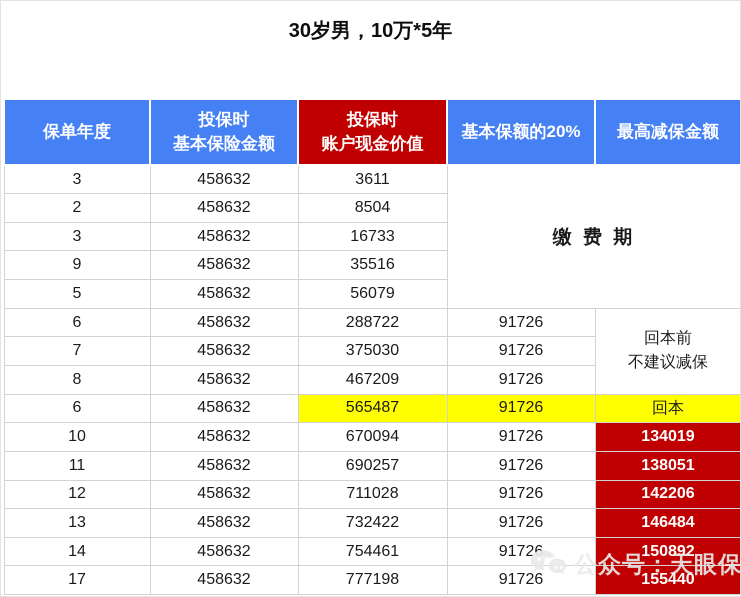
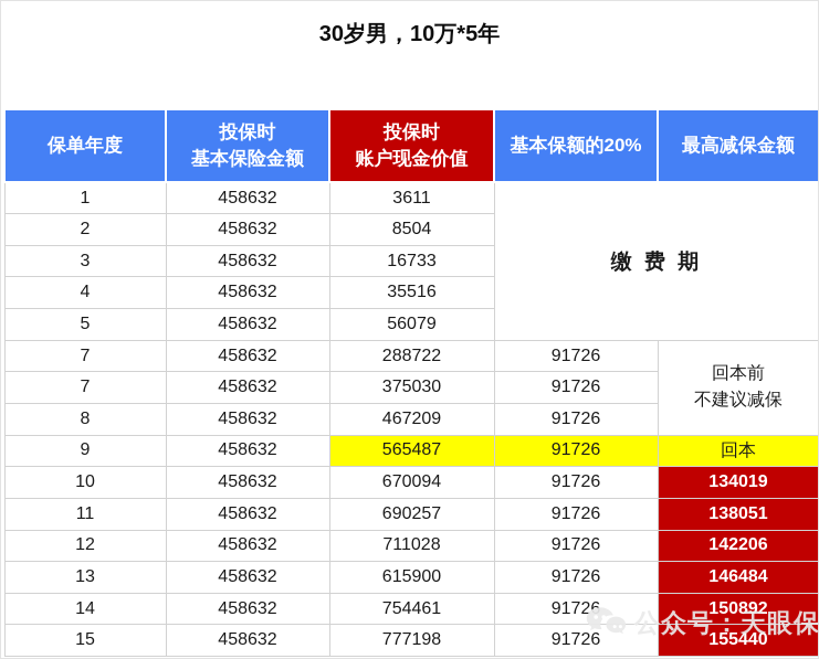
  30岁男，10万*5年
  保单年度	投保时 基本保险金额	投保时 账户现金价值	基本保额的20%	最高减保金额
- 3	458632	3611	缴 费 期
+ 1	458632	3611	缴 费 期
  2	458632	8504
  3	458632	16733
- 9	458632	35516
+ 4	458632	35516
  5	458632	56079
- 6	458632	288722	91726	回本前 不建议减保
+ 7	458632	288722	91726	回本前 不建议减保
  7	458632	375030	91726
  8	458632	467209	91726
- 6	458632	565487	91726	回本
+ 9	458632	565487	91726	回本
  10	458632	670094	91726	134019
  11	458632	690257	91726	138051
  12	458632	711028	91726	142206
- 13	458632	732422	91726	146484
+ 13	458632	615900	91726	146484
  14	458632	754461	9172	150892
- 17	458632	777198	91726	155440
+ 15	458632	777198	91726	155440
  公众号：天眼保
